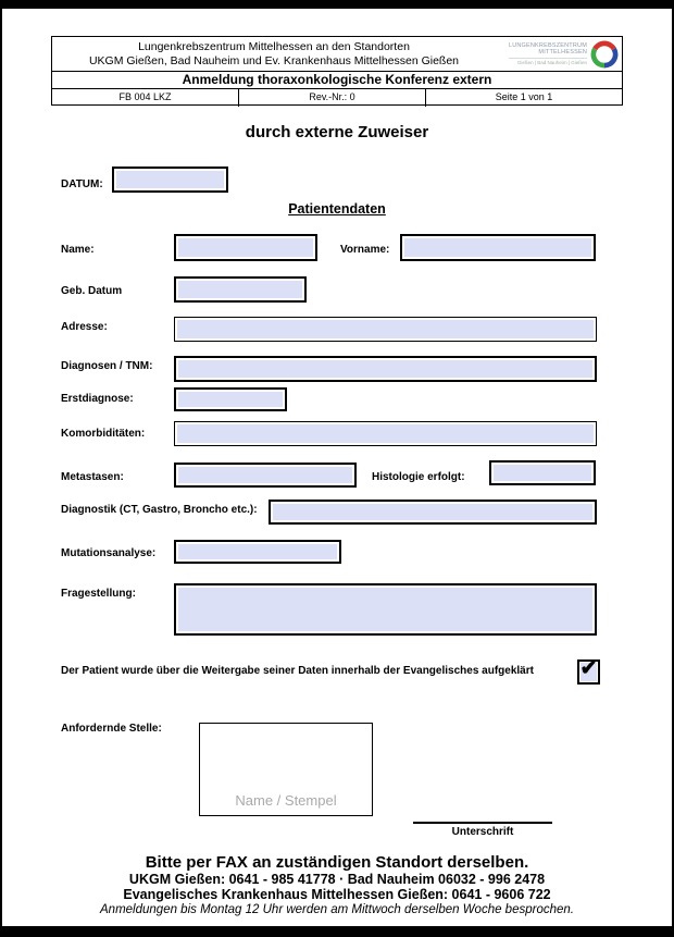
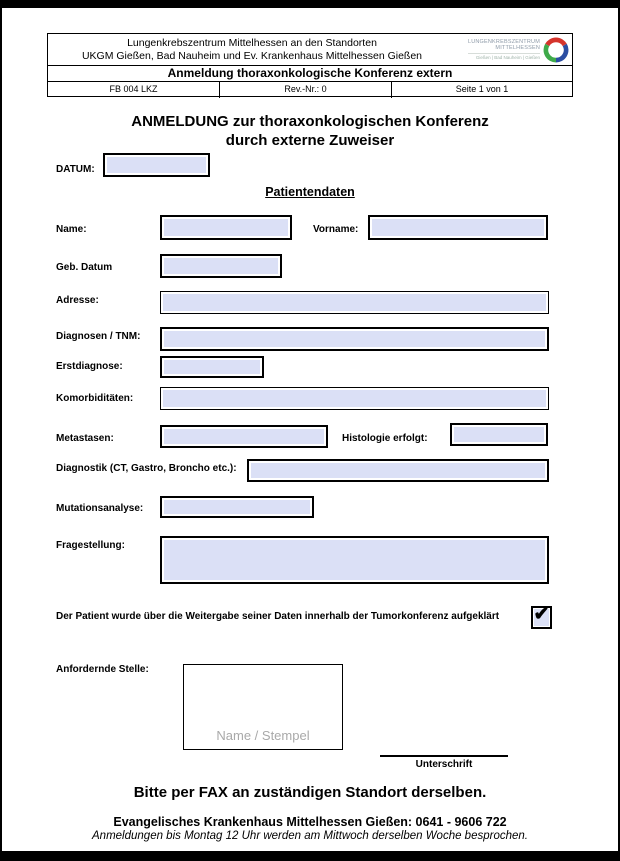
  Lungenkrebszentrum Mittelhessen an den Standorten
  UKGM Gießen, Bad Nauheim und Ev. Krankenhaus Mittelhessen Gießen
  Anmeldung thoraxonkologische Konferenz extern
  FB 004 LKZ
  Rev.-Nr.: 0
  Seite 1 von 1
+ ANMELDUNG zur thoraxonkologischen Konferenz
  durch externe Zuweiser
  DATUM:
  Patientendaten
  Name:
  Vorname:
  Geb. Datum
  Adresse:
  Diagnosen / TNM:
  Erstdiagnose:
  Komorbiditäten:
  Metastasen:
  Histologie erfolgt:
  Diagnostik (CT, Gastro, Broncho etc.):
  Mutationsanalyse:
  Fragestellung:
- Der Patient wurde über die Weitergabe seiner Daten innerhalb der Evangelisches aufgeklärt
+ Der Patient wurde über die Weitergabe seiner Daten innerhalb der Tumorkonferenz aufgeklärt
  ✔
  Anfordernde Stelle:
  Name / Stempel
  Unterschrift
  Bitte per FAX an zuständigen Standort derselben.
- UKGM Gießen: 0641 - 985 41778 · Bad Nauheim 06032 - 996 2478
  Evangelisches Krankenhaus Mittelhessen Gießen: 0641 - 9606 722
  Anmeldungen bis Montag 12 Uhr werden am Mittwoch derselben Woche besprochen.
